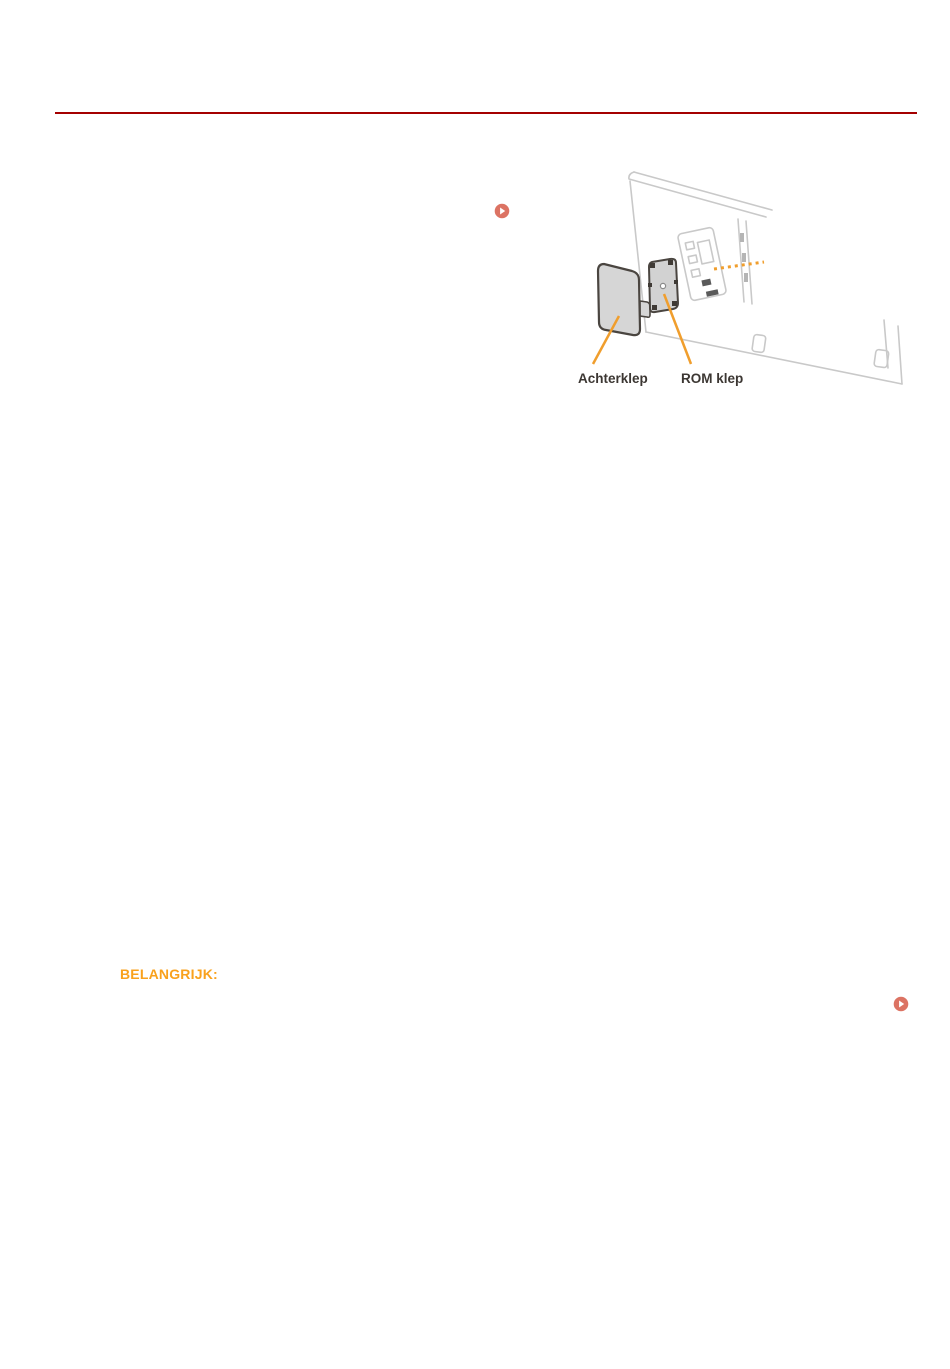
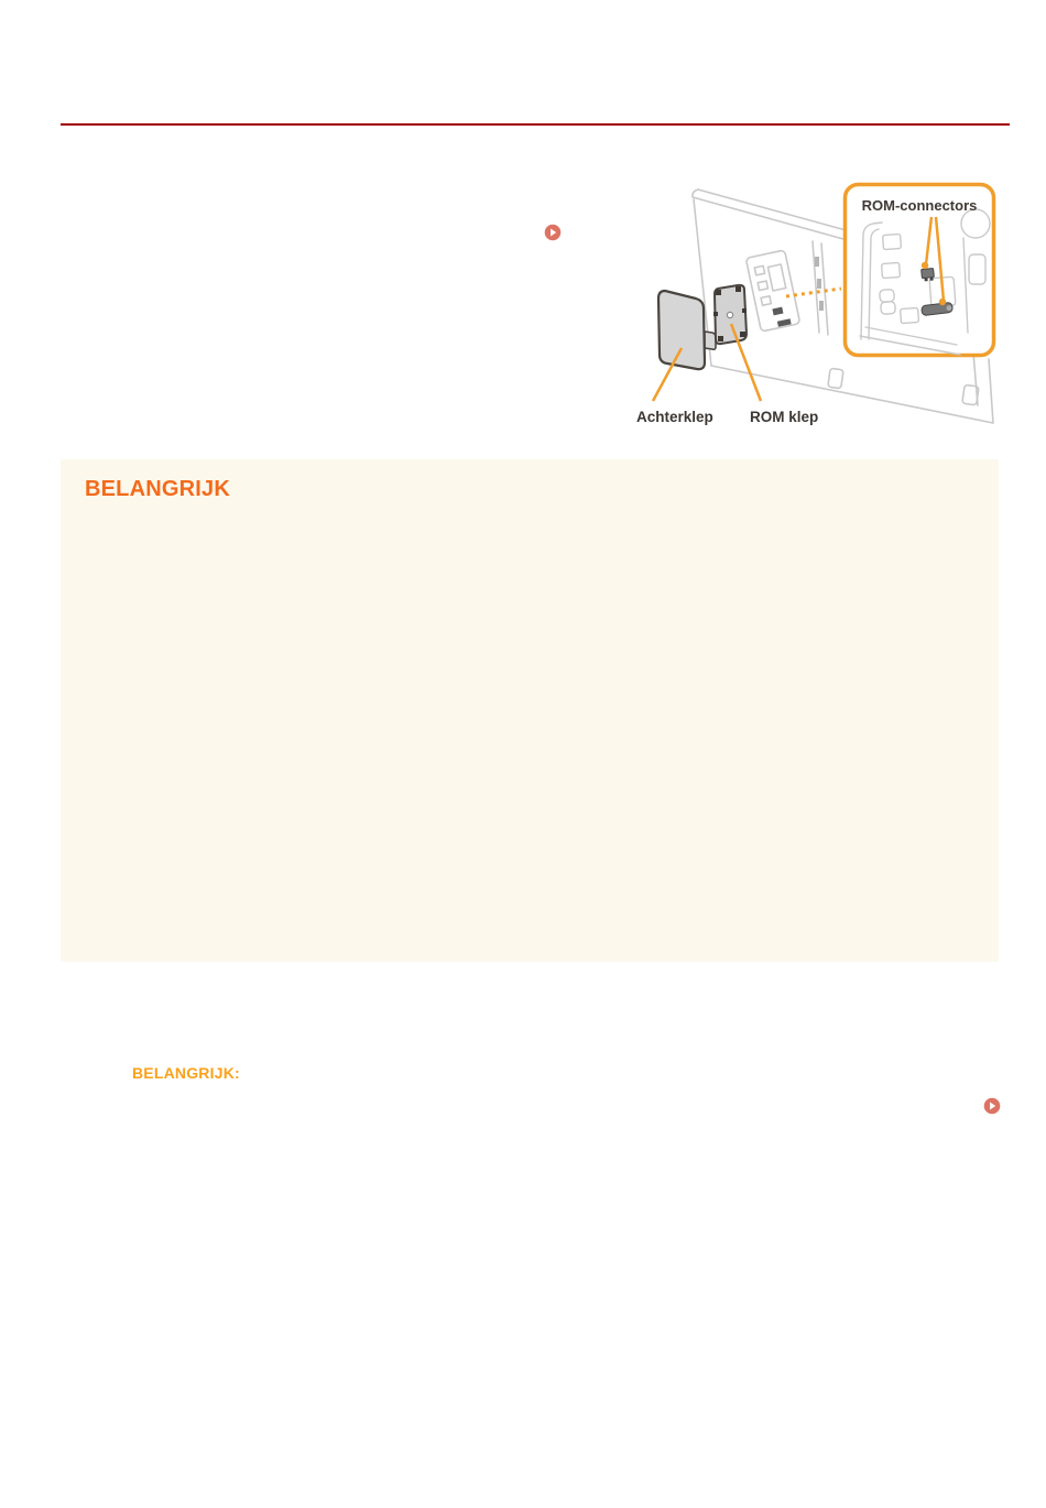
  Achterklep
  ROM klep
+ ROM-connectors
+ BELANGRIJK
  BELANGRIJK:
